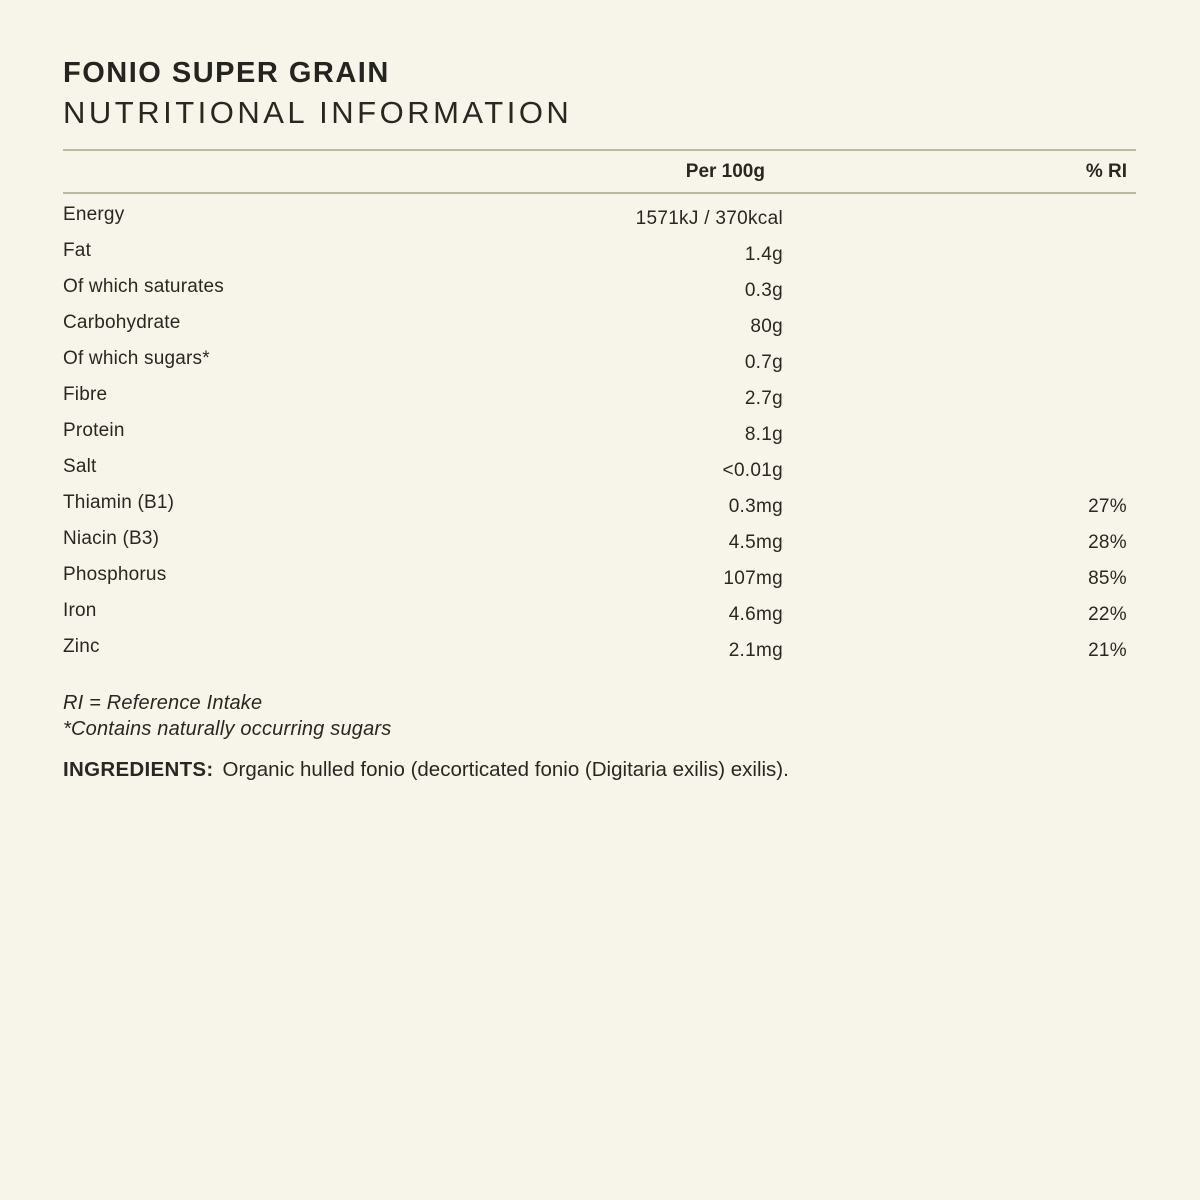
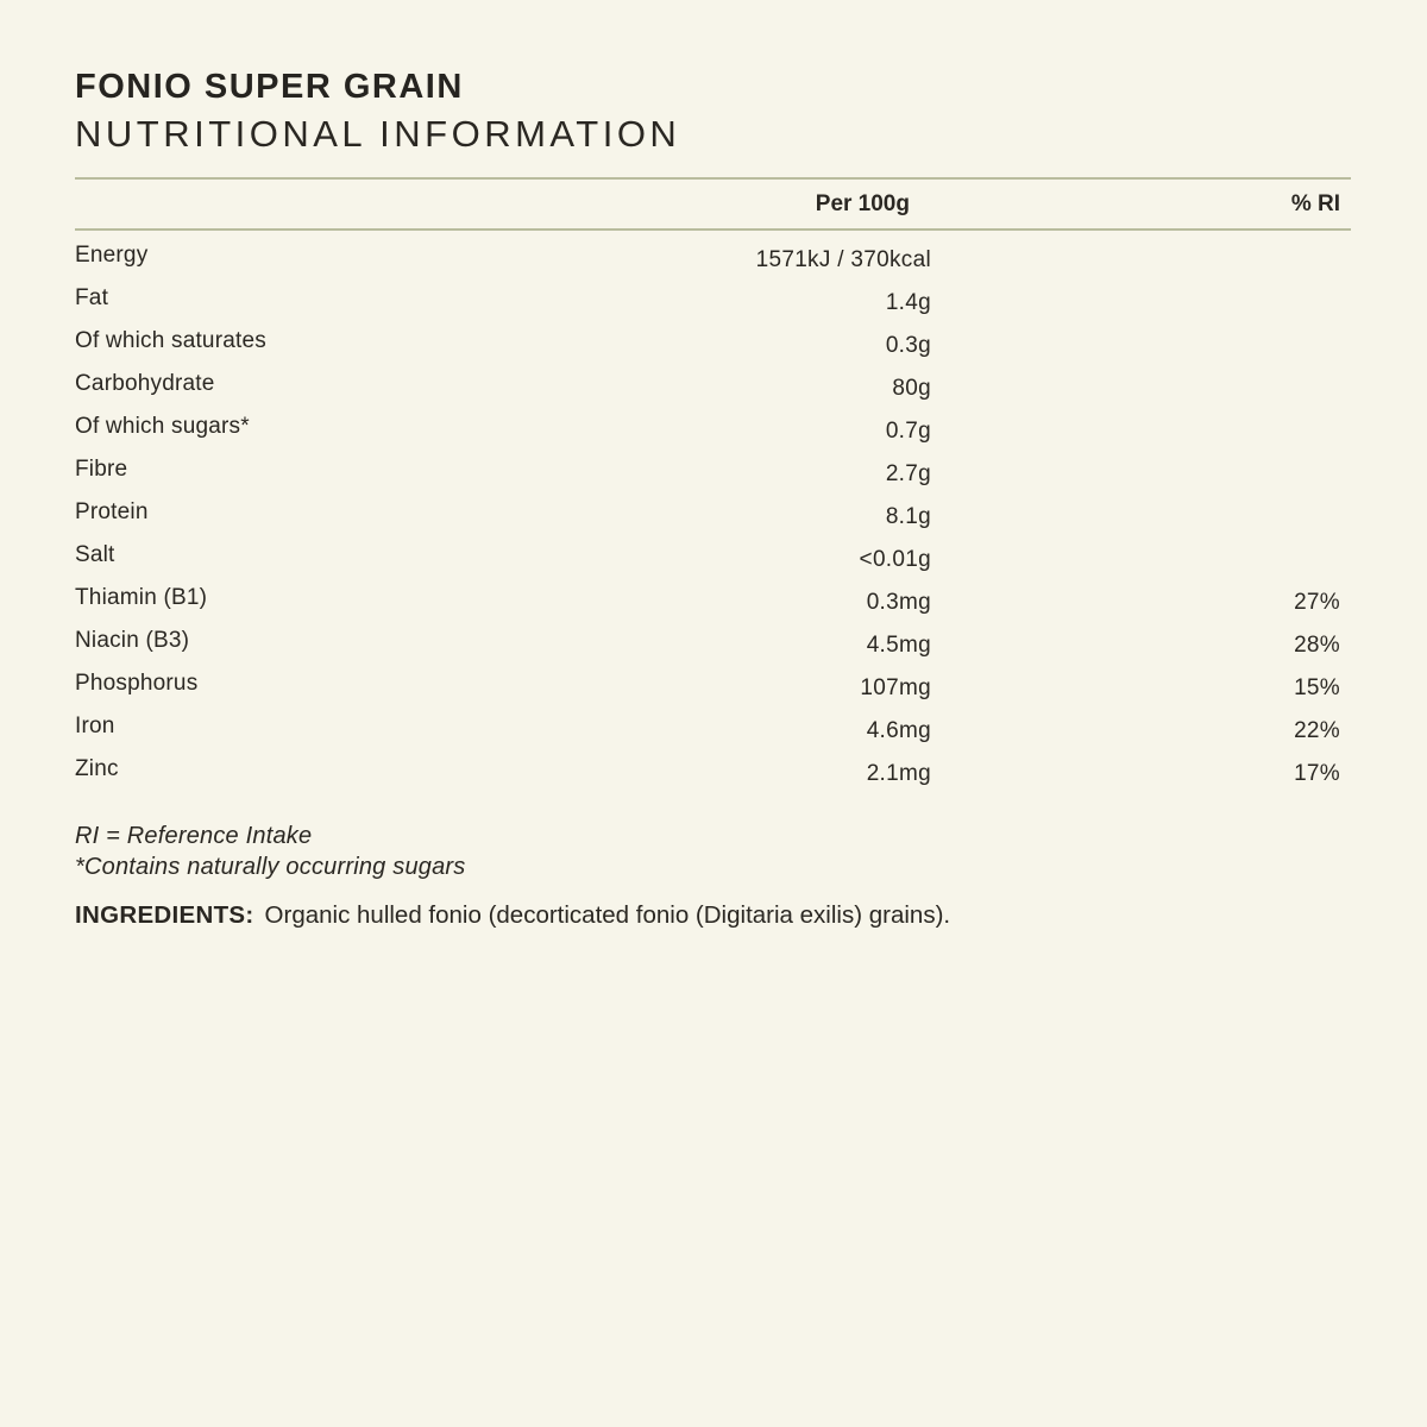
  FONIO SUPER GRAIN
  NUTRITIONAL INFORMATION
  Per 100g
  % RI
  Energy
  1571kJ / 370kcal
  Fat
  1.4g
  Of which saturates
  0.3g
  Carbohydrate
  80g
  Of which sugars*
  0.7g
  Fibre
  2.7g
  Protein
  8.1g
  Salt
  <0.01g
  Thiamin (B1)
  0.3mg
  27%
  Niacin (B3)
  4.5mg
  28%
  Phosphorus
  107mg
- 85%
+ 15%
  Iron
  4.6mg
  22%
  Zinc
  2.1mg
- 21%
+ 17%
  RI = Reference Intake
  *Contains naturally occurring sugars
- INGREDIENTS: Organic hulled fonio (decorticated fonio (Digitaria exilis) exilis).
+ INGREDIENTS: Organic hulled fonio (decorticated fonio (Digitaria exilis) grains).
